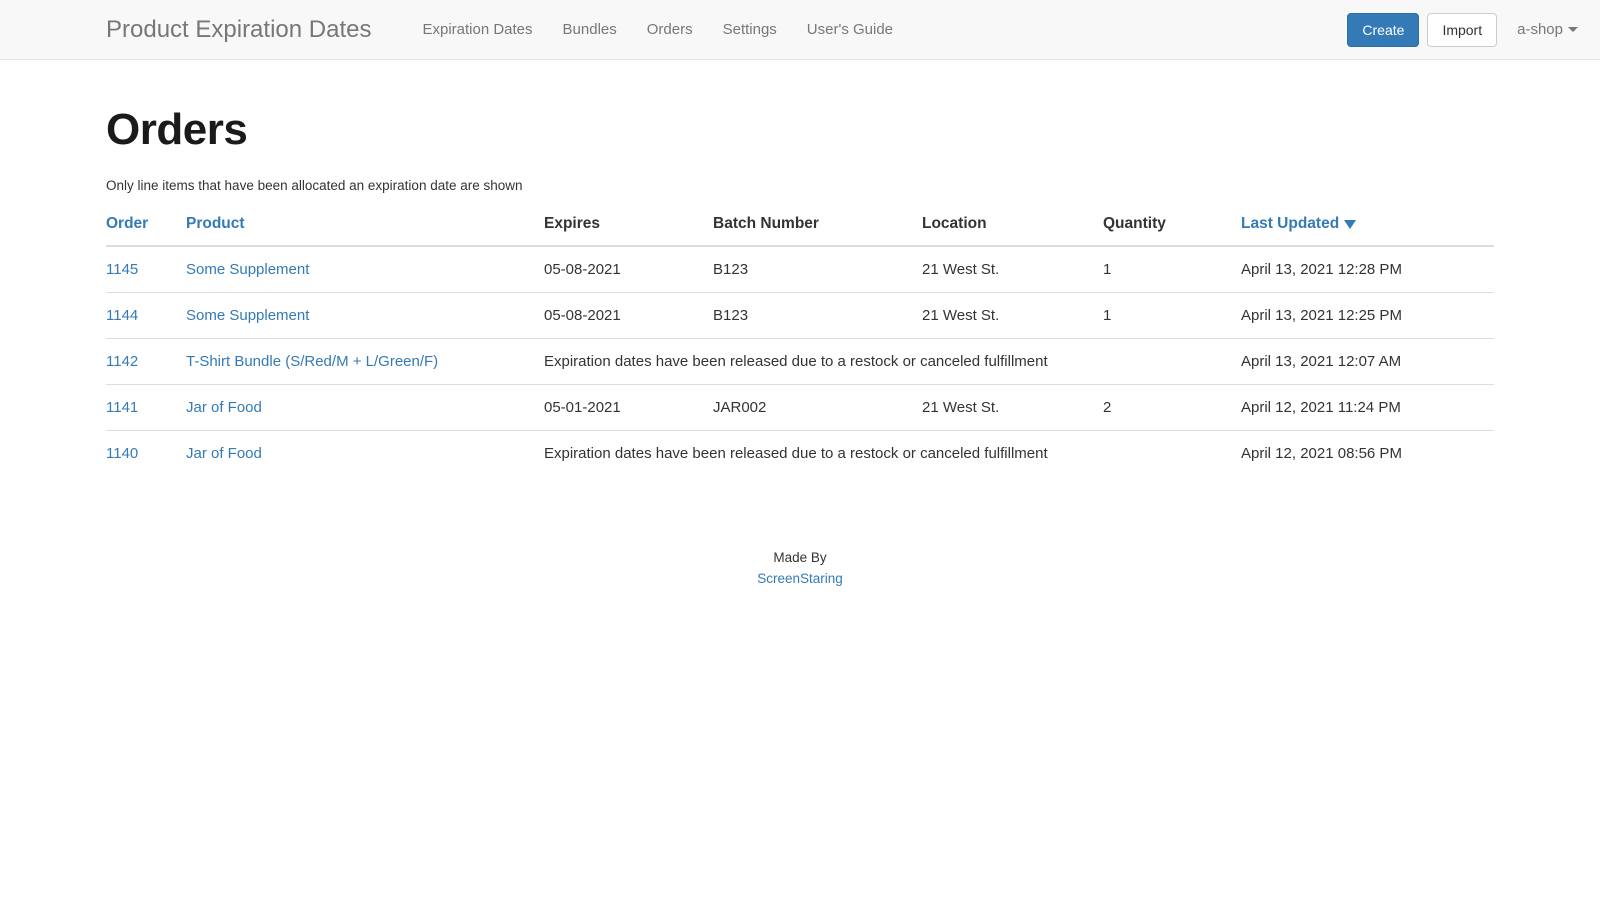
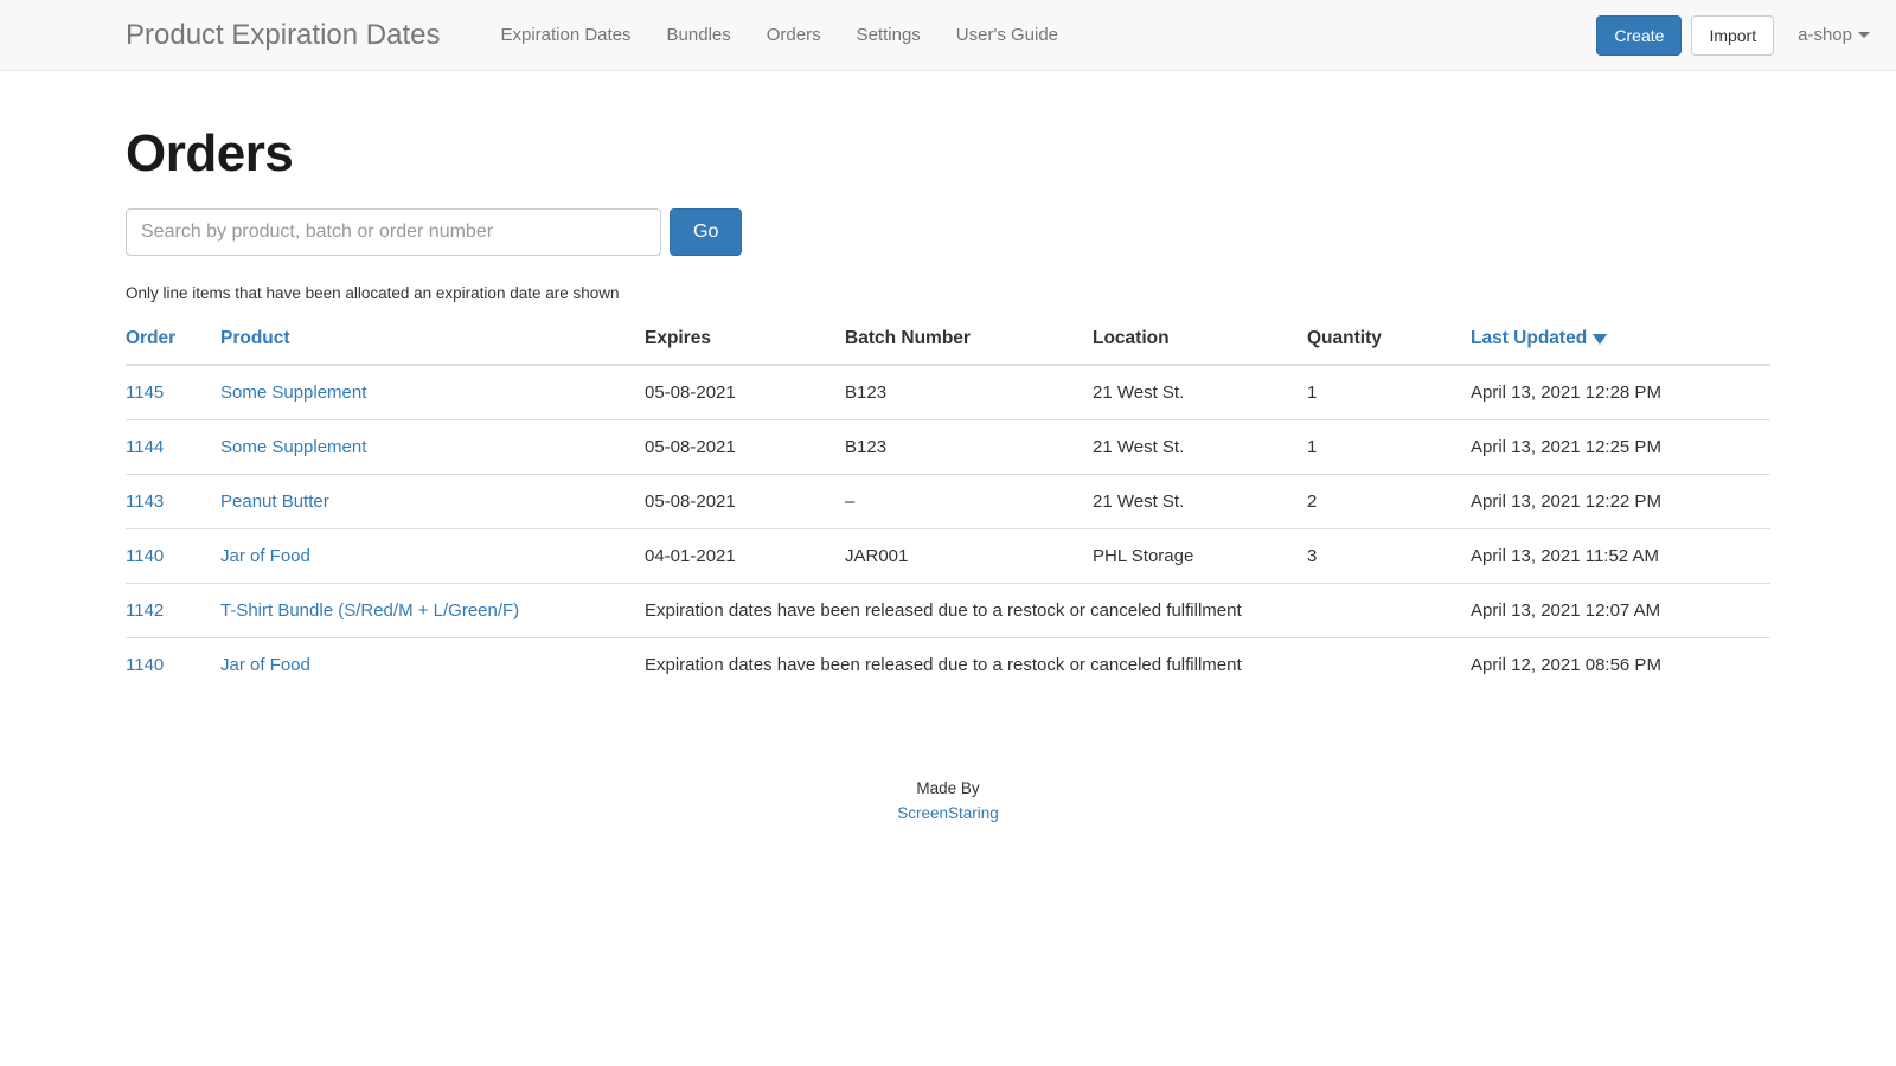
  Product Expiration Dates
  Expiration Dates
  Bundles
  Orders
  Settings
  User's Guide
  Create
  Import
  a-shop
  Orders
+ Search by product, batch or order number
+ Go
  Only line items that have been allocated an expiration date are shown
  Order	Product	Expires	Batch Number	Location	Quantity	Last Updated
  1145	Some Supplement	05-08-2021	B123	21 West St.	1	April 13, 2021 12:28 PM
  1144	Some Supplement	05-08-2021	B123	21 West St.	1	April 13, 2021 12:25 PM
+ 1143	Peanut Butter	05-08-2021	–	21 West St.	2	April 13, 2021 12:22 PM
+ 1140	Jar of Food	04-01-2021	JAR001	PHL Storage	3	April 13, 2021 11:52 AM
  1142	T-Shirt Bundle (S/Red/M + L/Green/F)	Expiration dates have been released due to a restock or canceled fulfillment	April 13, 2021 12:07 AM
- 1141	Jar of Food	05-01-2021	JAR002	21 West St.	2	April 12, 2021 11:24 PM
  1140	Jar of Food	Expiration dates have been released due to a restock or canceled fulfillment	April 12, 2021 08:56 PM
  Made By
  ScreenStaring
